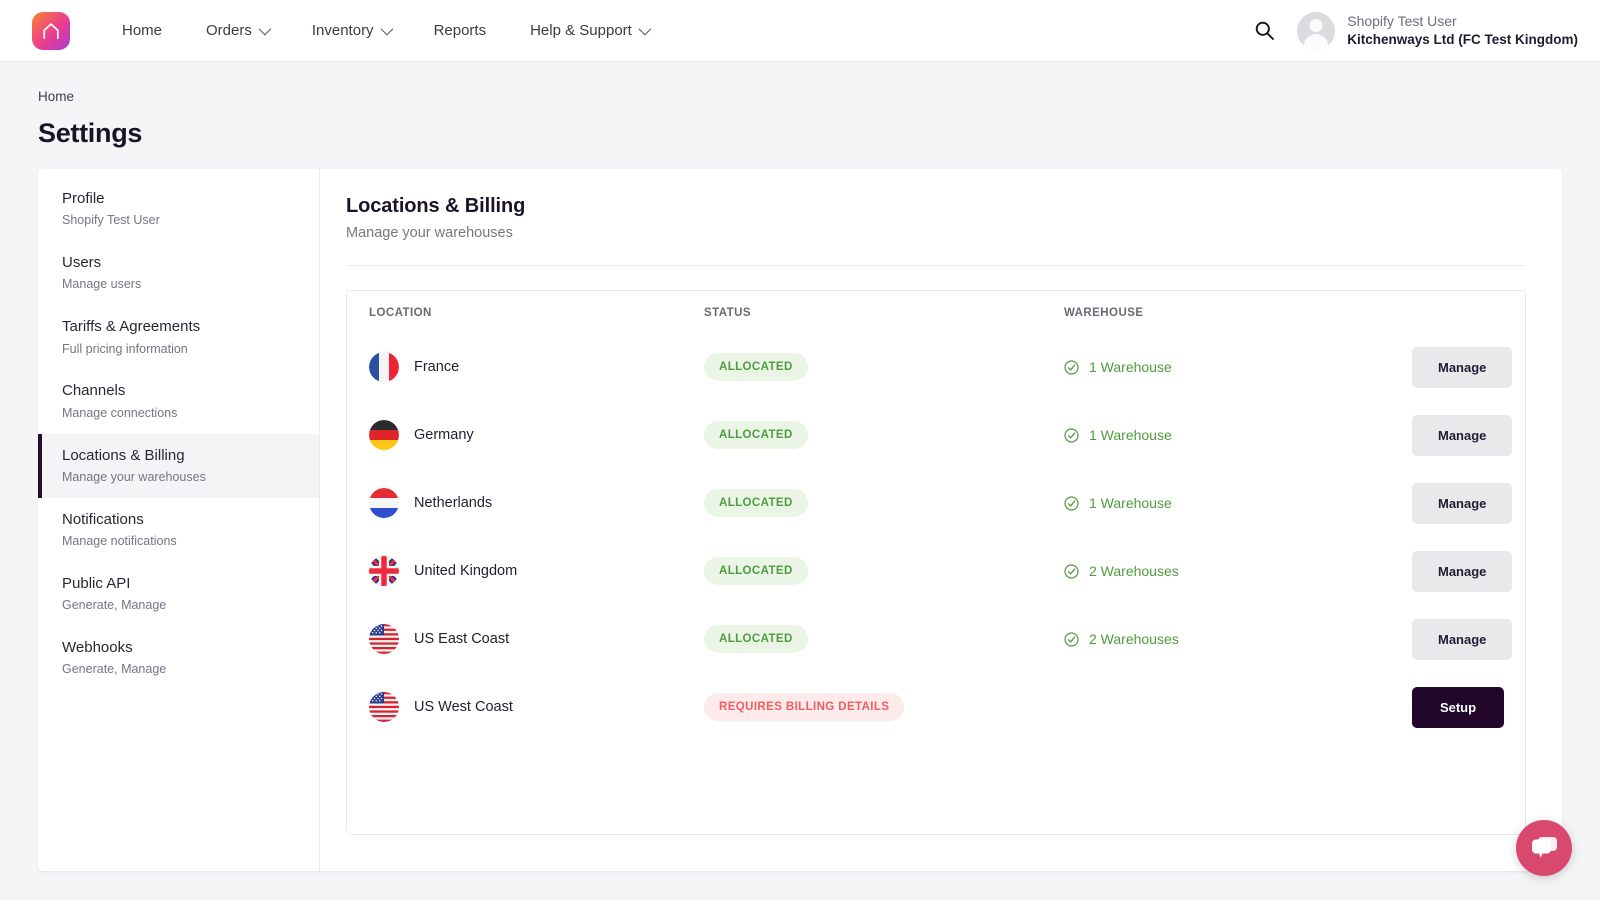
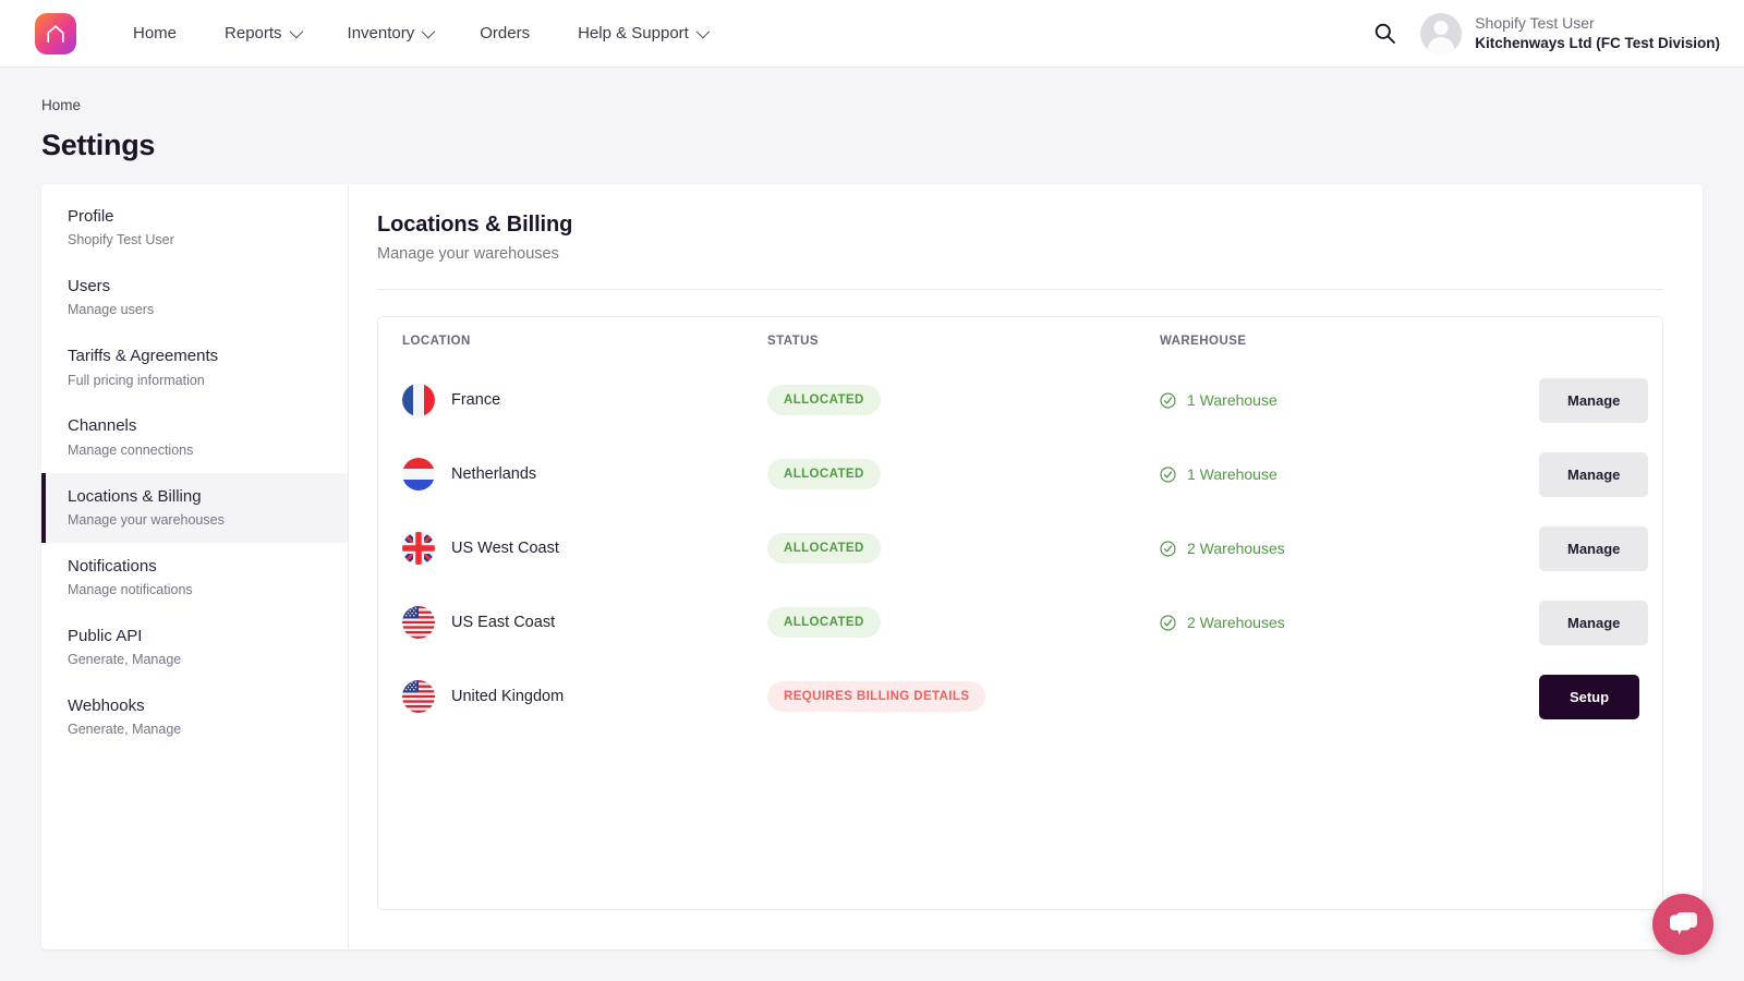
  Home
- Orders
+ Reports
  Inventory
- Reports
+ Orders
  Help & Support
  Shopify Test User
- Kitchenways Ltd (FC Test Kingdom)
+ Kitchenways Ltd (FC Test Division)
  Home
  Settings
  Profile
  Shopify Test User
  Users
  Manage users
  Tariffs & Agreements
  Full pricing information
  Channels
  Manage connections
  Locations & Billing
  Manage your warehouses
  Notifications
  Manage notifications
  Public API
  Generate, Manage
  Webhooks
  Generate, Manage
  Locations & Billing
  Manage your warehouses
  LOCATION	STATUS	WAREHOUSE
  France	ALLOCATED	1 Warehouse	Manage
- Germany	ALLOCATED	1 Warehouse	Manage
  Netherlands	ALLOCATED	1 Warehouse	Manage
- United Kingdom	ALLOCATED	2 Warehouses	Manage
+ US West Coast	ALLOCATED	2 Warehouses	Manage
  US East Coast	ALLOCATED	2 Warehouses	Manage
- US West Coast	REQUIRES BILLING DETAILS		Setup
+ United Kingdom	REQUIRES BILLING DETAILS		Setup
